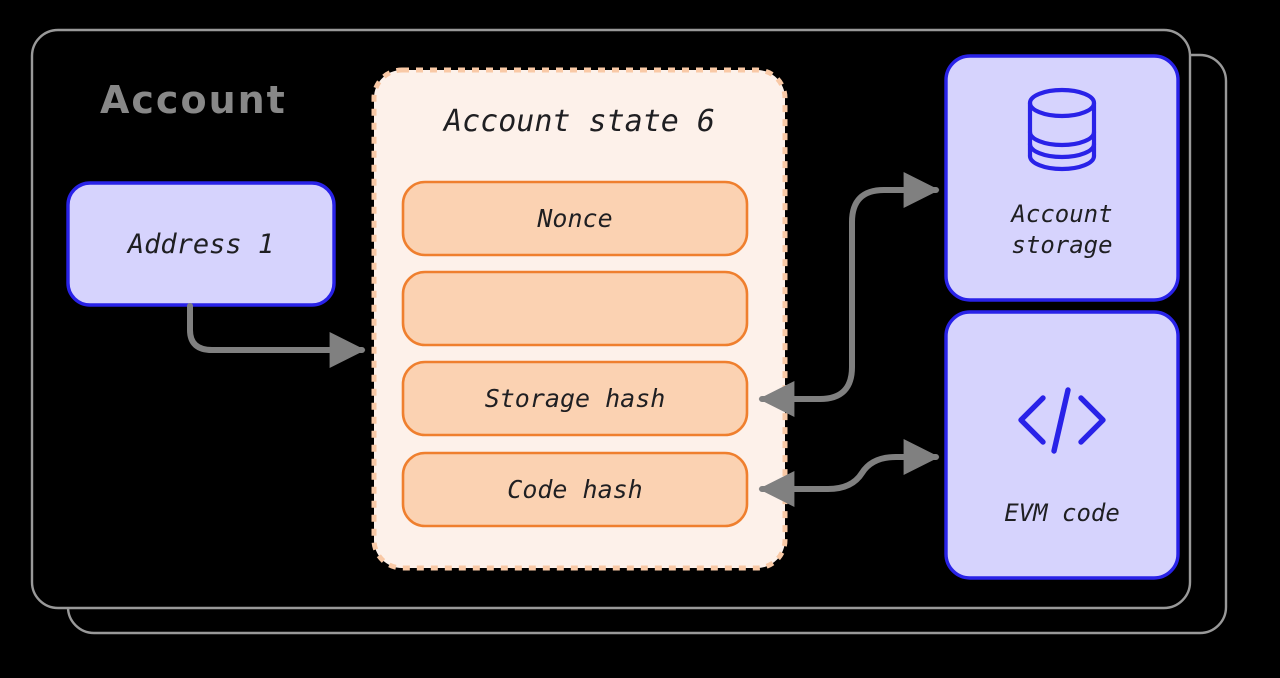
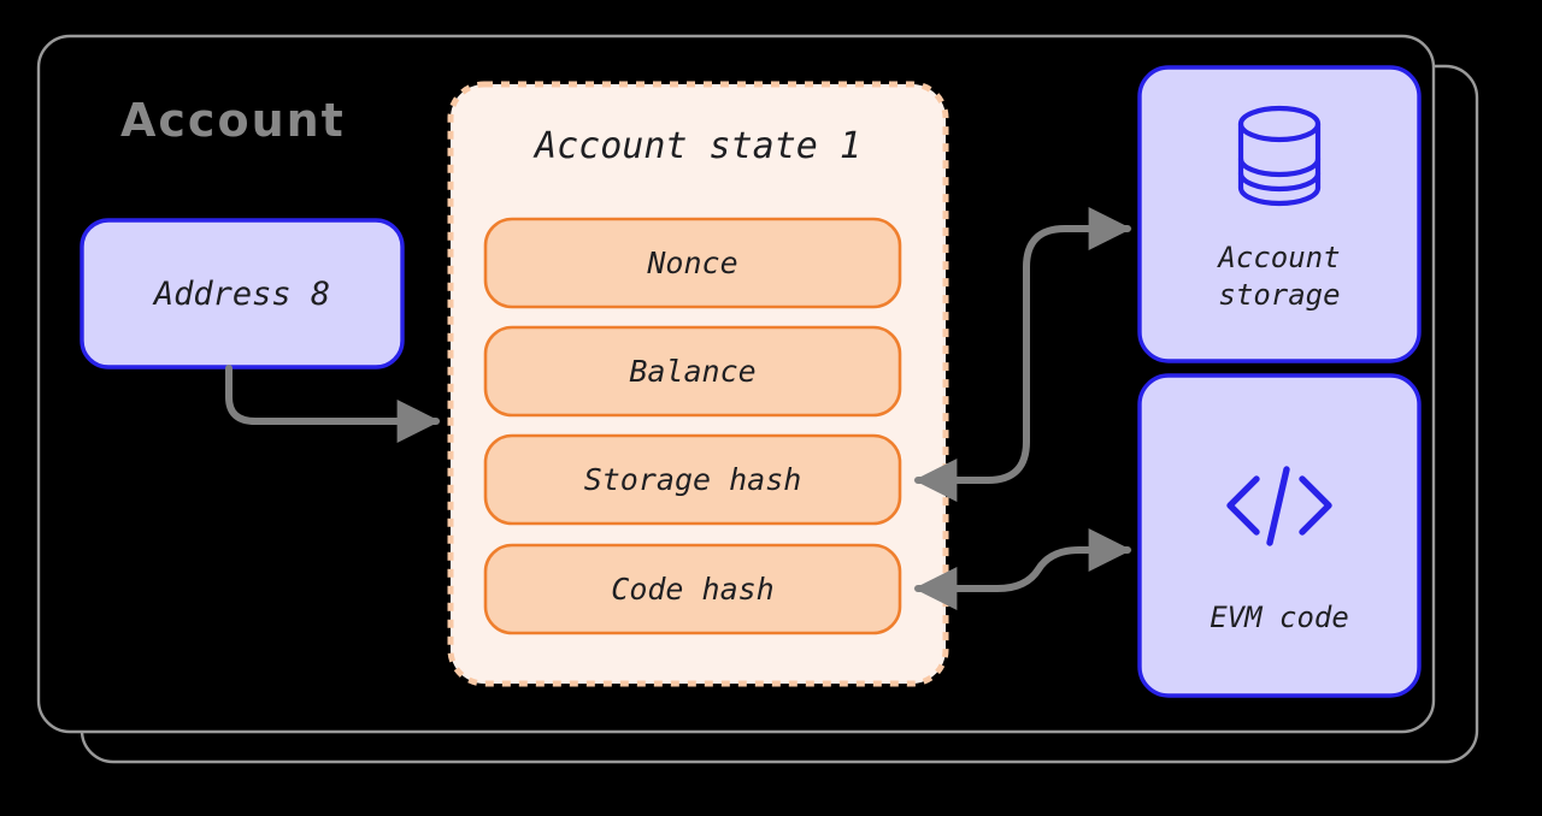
  Account
- Address 1
+ Address 8
- Account state 6
+ Account state 1
  Nonce
+ Balance
  Storage hash
  Code hash
  Account
  storage
  EVM code
